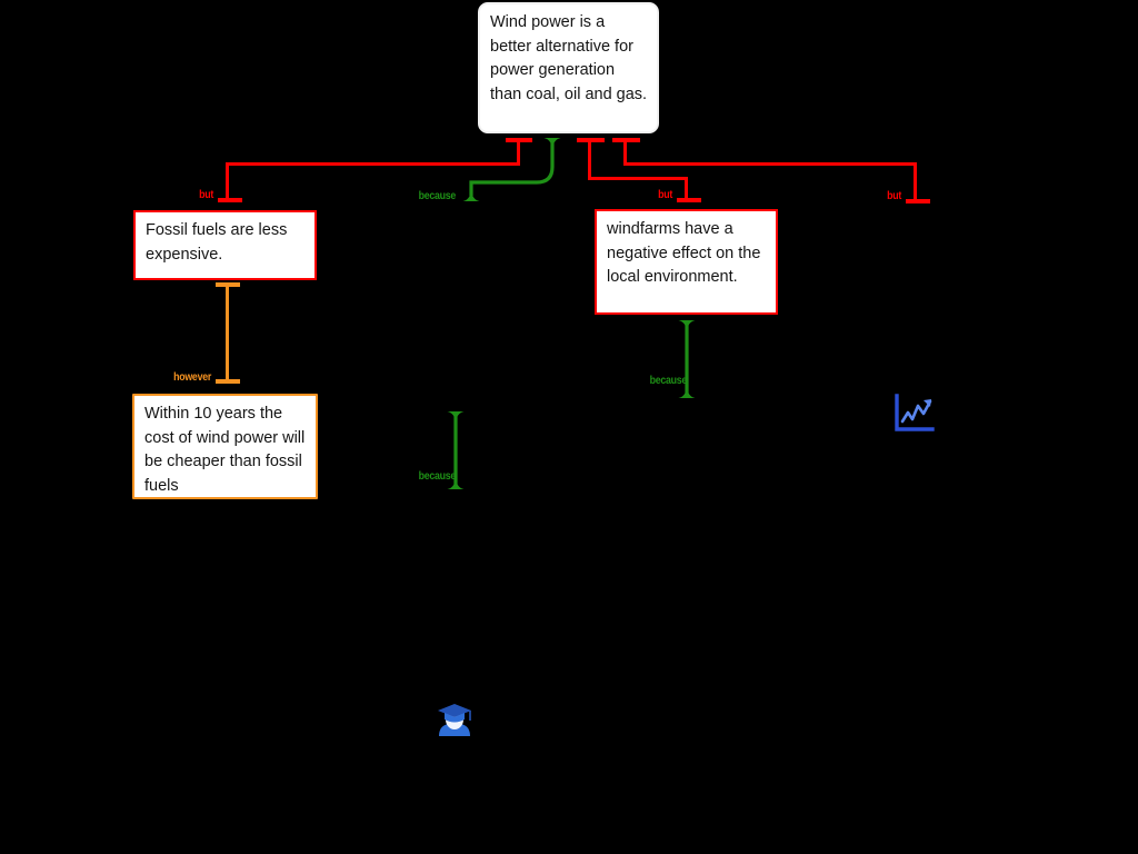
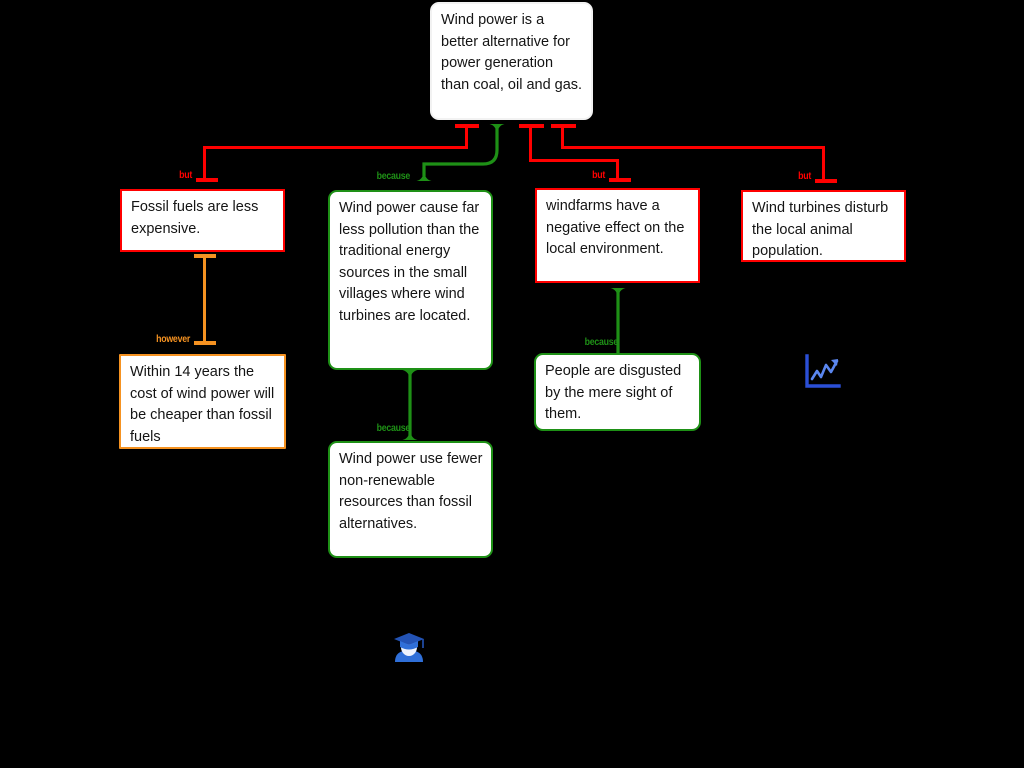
  but
  but
  but
  root (green curved elbow + flared arrowhead) -->
  because
  less-pollution -->
  because
  because
  however
  Wind power is a better alternative for power generation than coal, oil and gas.
  Fossil fuels are less expensive.
- Within 10 years the cost of wind power will be cheaper than fossil fuels
+ Within 14 years the cost of wind power will be cheaper than fossil fuels
+ Wind power cause far less pollution than the traditional energy sources in the small villages where wind turbines are located.
+ Wind power use fewer non-renewable resources than fossil alternatives.
  windfarms have a negative effect on the local environment.
+ People are disgusted by the mere sight of them.
+ Wind turbines disturb the local animal population.
